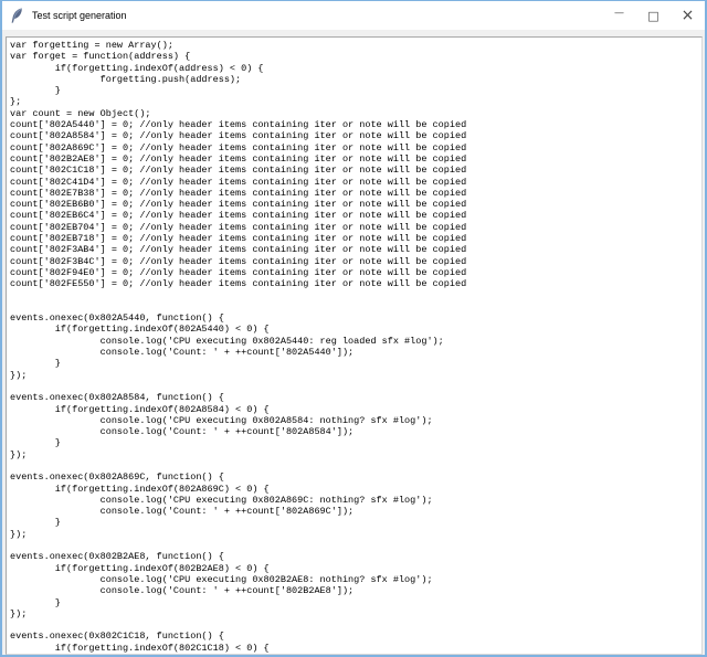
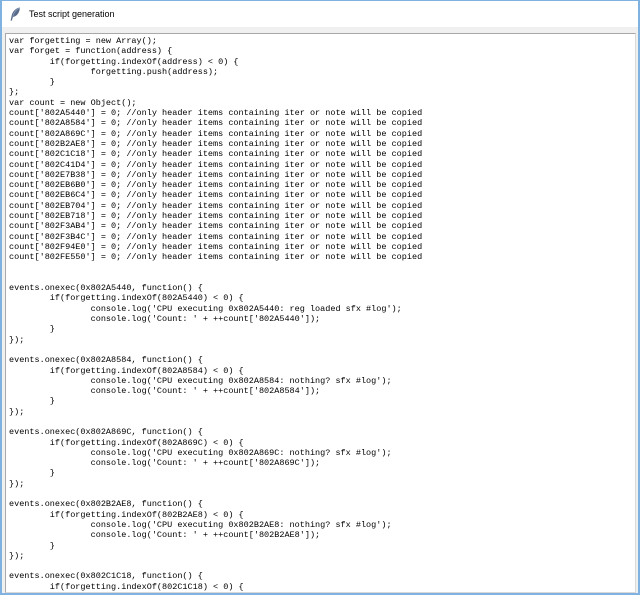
  Test script generation
- —
- □
- ×
  var forgetting = new Array();
  var forget = function(address) {
  if(forgetting.indexOf(address) < 0) {
  forgetting.push(address);
  }
  };
  var count = new Object();
  count['802A5440'] = 0; //only header items containing iter or note will be copied
  count['802A8584'] = 0; //only header items containing iter or note will be copied
  count['802A869C'] = 0; //only header items containing iter or note will be copied
  count['802B2AE8'] = 0; //only header items containing iter or note will be copied
  count['802C1C18'] = 0; //only header items containing iter or note will be copied
  count['802C41D4'] = 0; //only header items containing iter or note will be copied
  count['802E7B38'] = 0; //only header items containing iter or note will be copied
  count['802EB6B0'] = 0; //only header items containing iter or note will be copied
  count['802EB6C4'] = 0; //only header items containing iter or note will be copied
  count['802EB704'] = 0; //only header items containing iter or note will be copied
  count['802EB718'] = 0; //only header items containing iter or note will be copied
  count['802F3AB4'] = 0; //only header items containing iter or note will be copied
  count['802F3B4C'] = 0; //only header items containing iter or note will be copied
  count['802F94E0'] = 0; //only header items containing iter or note will be copied
  count['802FE550'] = 0; //only header items containing iter or note will be copied
  events.onexec(0x802A5440, function() {
  if(forgetting.indexOf(802A5440) < 0) {
  console.log('CPU executing 0x802A5440: reg loaded sfx #log');
  console.log('Count: ' + ++count['802A5440']);
  }
  });
  events.onexec(0x802A8584, function() {
  if(forgetting.indexOf(802A8584) < 0) {
  console.log('CPU executing 0x802A8584: nothing? sfx #log');
  console.log('Count: ' + ++count['802A8584']);
  }
  });
  events.onexec(0x802A869C, function() {
  if(forgetting.indexOf(802A869C) < 0) {
  console.log('CPU executing 0x802A869C: nothing? sfx #log');
  console.log('Count: ' + ++count['802A869C']);
  }
  });
  events.onexec(0x802B2AE8, function() {
  if(forgetting.indexOf(802B2AE8) < 0) {
  console.log('CPU executing 0x802B2AE8: nothing? sfx #log');
  console.log('Count: ' + ++count['802B2AE8']);
  }
  });
  events.onexec(0x802C1C18, function() {
  if(forgetting.indexOf(802C1C18) < 0) {
